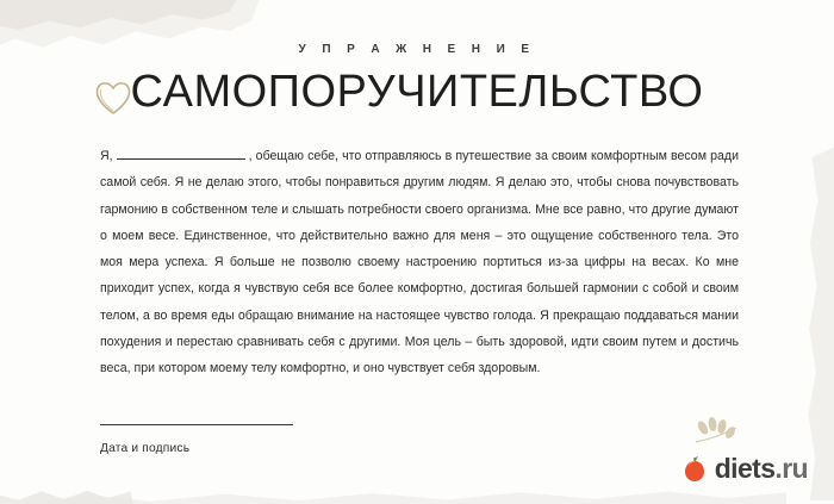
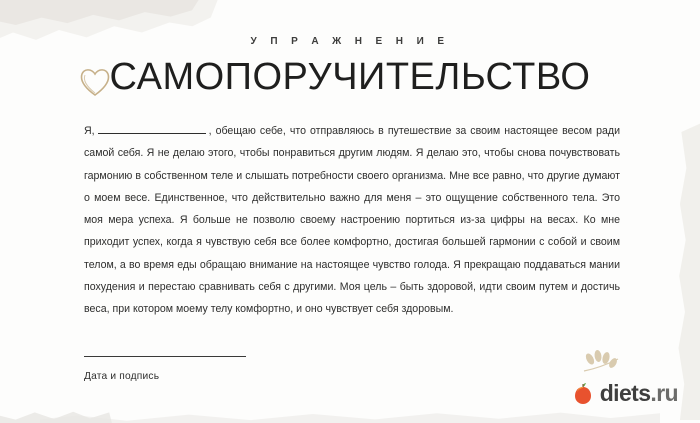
  У П Р А Ж Н Е Н И Е
  САМОПОРУЧИТЕЛЬСТВО
- Я, , обещаю себе, что отправляюсь в путешествие за своим комфортным весом ради самой себя. Я не делаю этого, чтобы понравиться другим людям. Я делаю это, чтобы снова почувствовать гармонию в собственном теле и слышать потребности своего организма. Мне все равно, что другие думают о моем весе. Единственное, что действительно важно для меня – это ощущение собственного тела. Это моя мера успеха. Я больше не позволю своему настроению портиться из-за цифры на весах. Ко мне приходит успех, когда я чувствую себя все более комфортно, достигая большей гармонии с собой и своим телом, а во время еды обращаю внимание на настоящее чувство голода. Я прекращаю поддаваться мании похудения и перестаю сравнивать себя с другими. Моя цель – быть здоровой, идти своим путем и достичь веса, при котором моему телу комфортно, и оно чувствует себя здоровым.
+ Я, , обещаю себе, что отправляюсь в путешествие за своим настоящее весом ради самой себя. Я не делаю этого, чтобы понравиться другим людям. Я делаю это, чтобы снова почувствовать гармонию в собственном теле и слышать потребности своего организма. Мне все равно, что другие думают о моем весе. Единственное, что действительно важно для меня – это ощущение собственного тела. Это моя мера успеха. Я больше не позволю своему настроению портиться из-за цифры на весах. Ко мне приходит успех, когда я чувствую себя все более комфортно, достигая большей гармонии с собой и своим телом, а во время еды обращаю внимание на настоящее чувство голода. Я прекращаю поддаваться мании похудения и перестаю сравнивать себя с другими. Моя цель – быть здоровой, идти своим путем и достичь веса, при котором моему телу комфортно, и оно чувствует себя здоровым.
  Дата и подпись
  diets.ru
